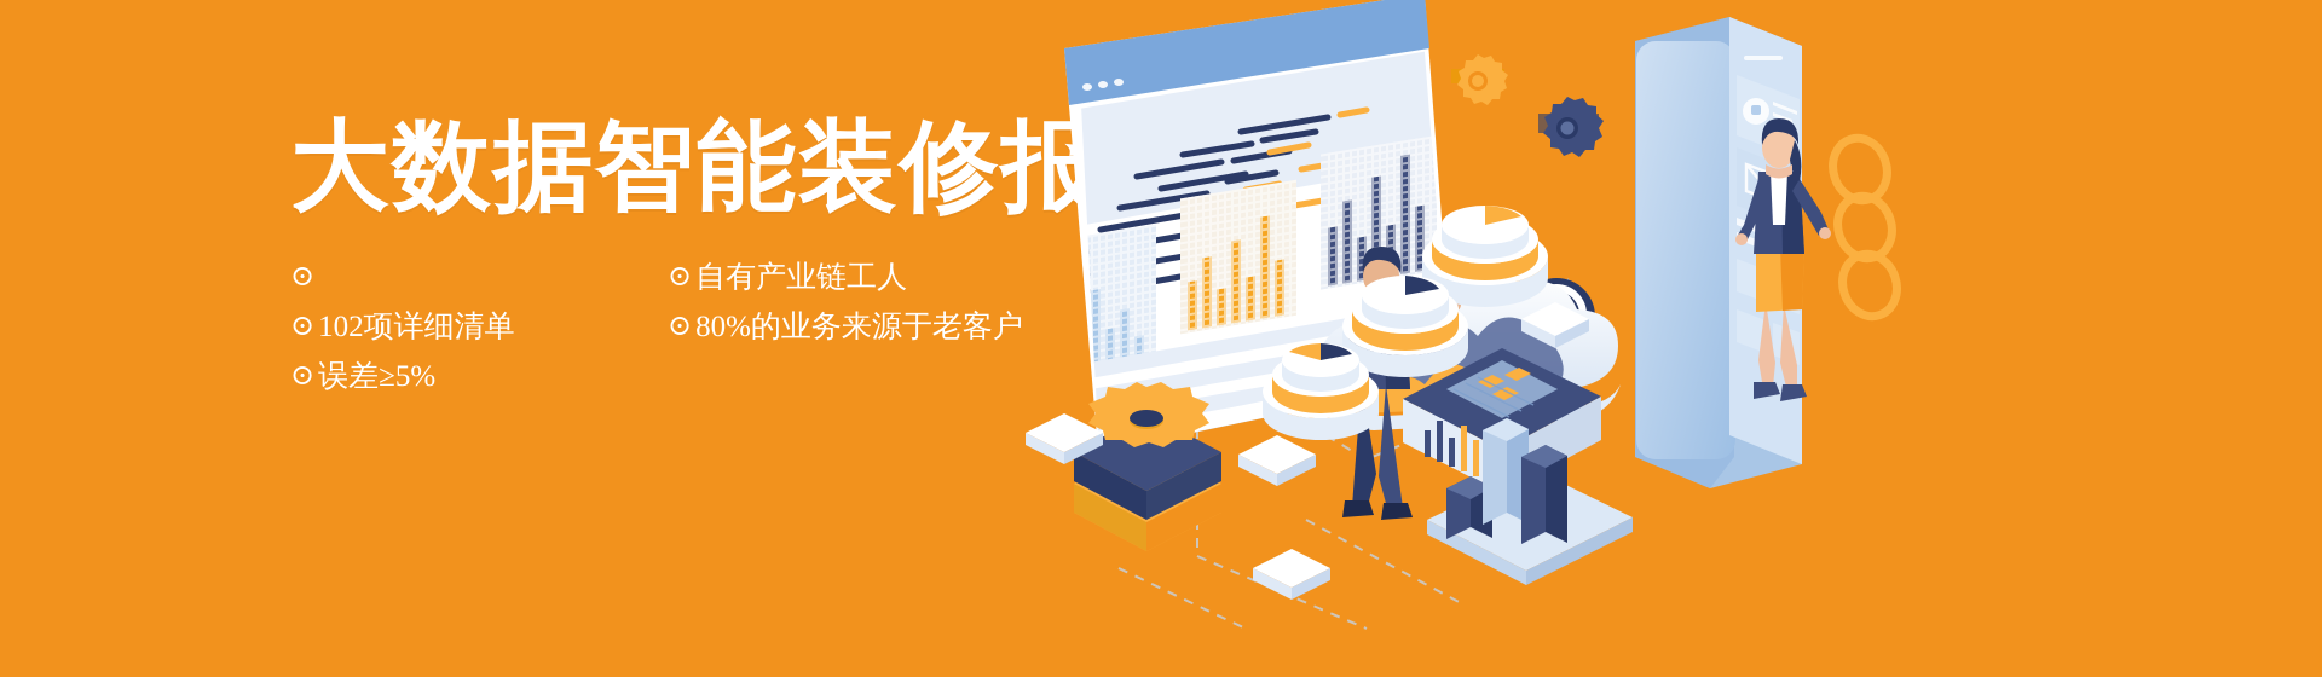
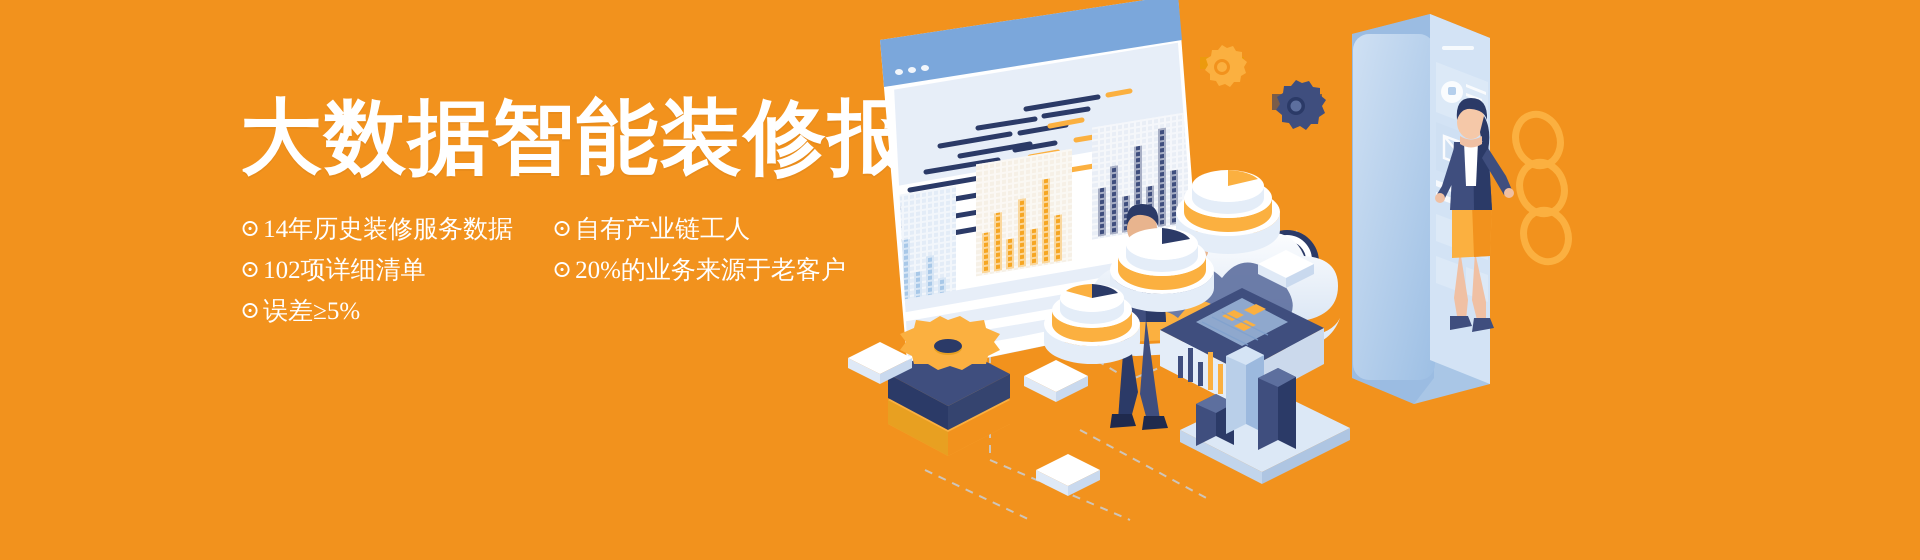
  大数据智能装修报
  ⊙
+ 14年历史装修服务数据
  ⊙
  102项详细清单
  ⊙
  误差≥5%
  ⊙
  自有产业链工人
  ⊙
- 80%的业务来源于老客户
+ 20%的业务来源于老客户
